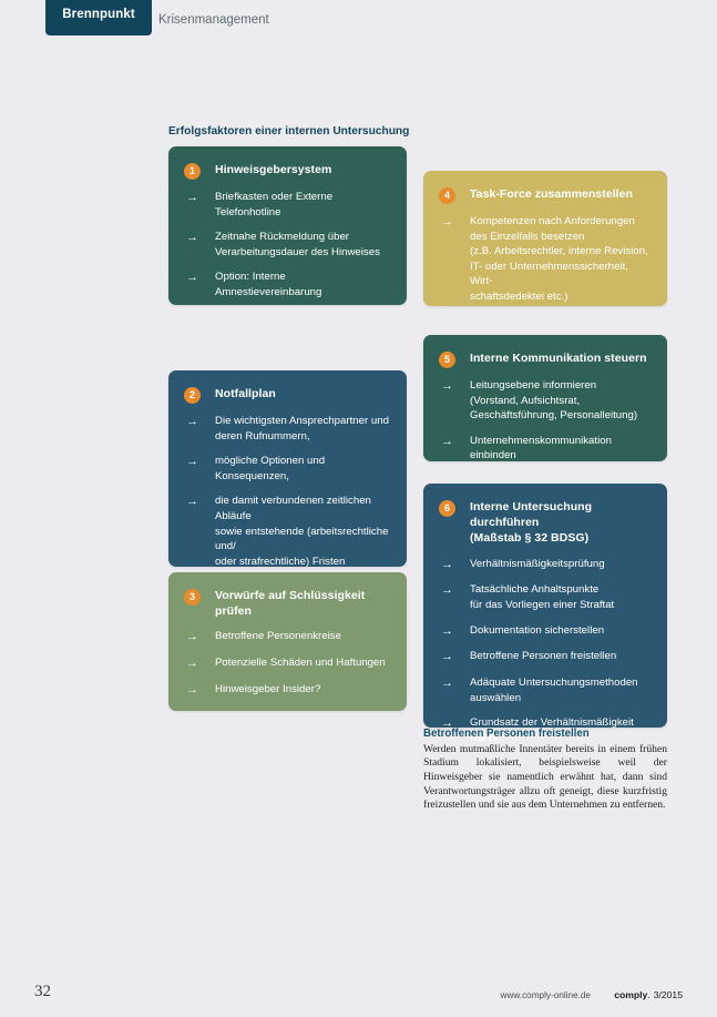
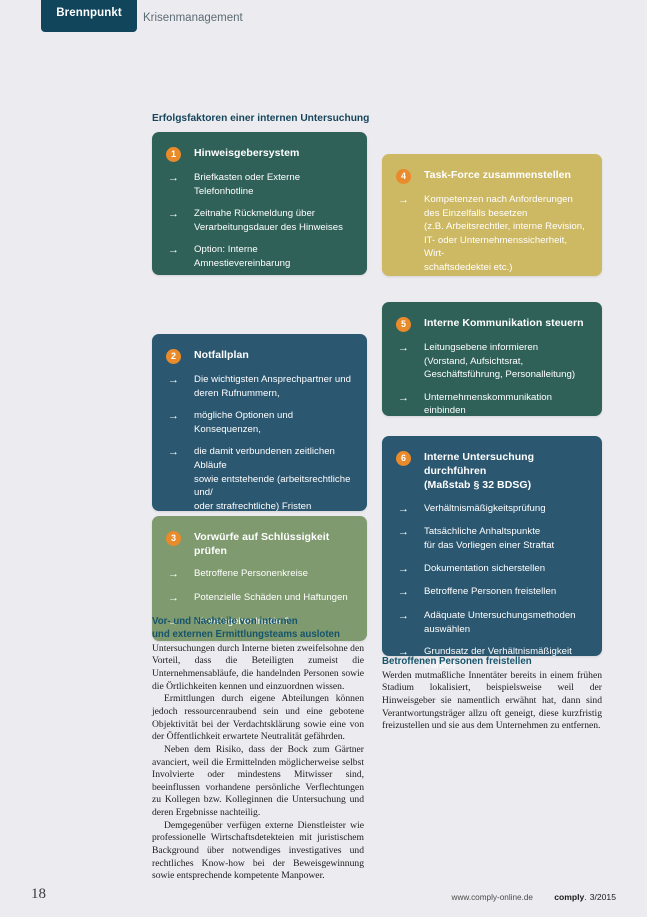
  Brennpunkt
  Krisenmanagement
  Erfolgsfaktoren einer internen Untersuchung
  1
  Hinweisgebersystem
  →
  Briefkasten oder Externe Telefonhotline
  →
  Zeitnahe Rückmeldung über
  Verarbeitungsdauer des Hinweises
  →
  Option: Interne Amnestievereinbarung
  2
  Notfallplan
  →
  Die wichtigsten Ansprechpartner und
  deren Rufnummern,
  →
  mögliche Optionen und Konsequenzen,
  →
  die damit verbundenen zeitlichen Abläufe
  sowie entstehende (arbeitsrechtliche und/
  oder strafrechtliche) Fristen
  3
  Vorwürfe auf Schlüssigkeit prüfen
  →
  Betroffene Personenkreise
  →
  Potenzielle Schäden und Haftungen
  →
  Hinweisgeber Insider?
  4
  Task-Force zusammenstellen
  →
  Kompetenzen nach Anforderungen
  des Einzelfalls besetzen
  (z.B. Arbeitsrechtler, interne Revision,
  IT- oder Unternehmenssicherheit, Wirt-
  schaftsdedektei etc.)
  5
  Interne Kommunikation steuern
  →
  Leitungsebene informieren
  (Vorstand, Aufsichtsrat,
  Geschäftsführung, Personalleitung)
  →
  Unternehmenskommunikation einbinden
  6
  Interne Untersuchung durchführen
  (Maßstab § 32 BDSG)
  →
  Verhältnismäßigkeitsprüfung
  →
  Tatsächliche Anhaltspunkte
  für das Vorliegen einer Straftat
  →
  Dokumentation sicherstellen
  →
  Betroffene Personen freistellen
  →
  Adäquate Untersuchungsmethoden
  auswählen
  →
  Grundsatz der Verhältnismäßigkeit
  wahren
+ Vor- und Nachteile von internen
+ und externen Ermittlungsteams ausloten
+ Untersuchungen durch Interne bieten zweifelsohne den Vorteil, dass die Beteiligten zumeist die Unternehmensabläufe, die handelnden Personen sowie die Örtlichkeiten kennen und einzuordnen wissen.
+ Ermittlungen durch eigene Abteilungen können jedoch ressourcenraubend sein und eine gebotene Objektivität bei der Verdachtsklärung sowie eine von der Öffentlichkeit erwartete Neutralität gefährden.
+ Neben dem Risiko, dass der Bock zum Gärtner avanciert, weil die Ermittelnden möglicherweise selbst Involvierte oder mindestens Mitwisser sind, beeinflussen vorhandene persönliche Verflechtungen zu Kollegen bzw. Kolleginnen die Untersuchung und deren Ergebnisse nachteilig.
+ Demgegenüber verfügen externe Dienstleister wie professionelle Wirtschaftsdetekteien mit juristischem Background über notwendiges investigatives und rechtliches Know-how bei der Beweisgewinnung sowie entsprechende kompetente Manpower.
  Betroffenen Personen freistellen
  Werden mutmaßliche Innentäter bereits in einem frühen Stadium lokalisiert, beispielsweise weil der Hinweisgeber sie namentlich erwähnt hat, dann sind Verantwortungsträger allzu oft geneigt, diese kurzfristig freizustellen und sie aus dem Unternehmen zu entfernen.
- 32
+ 18
  www.comply-online.de
  comply. 3/2015
